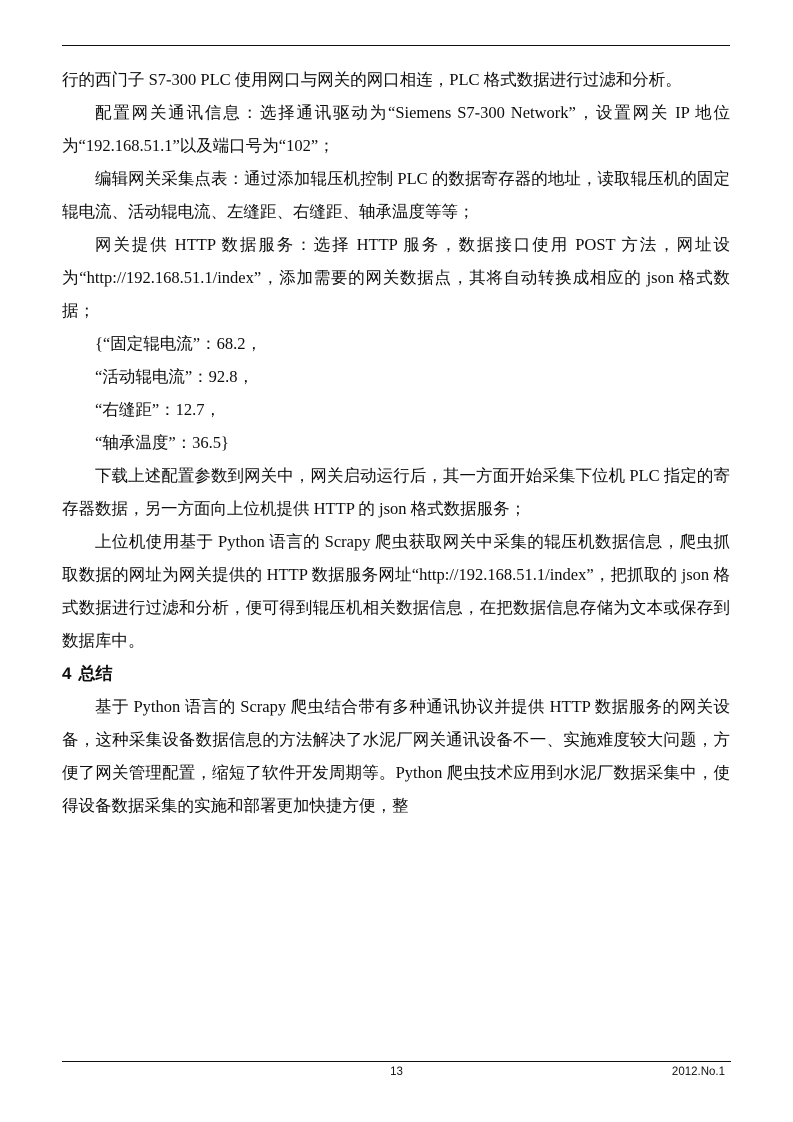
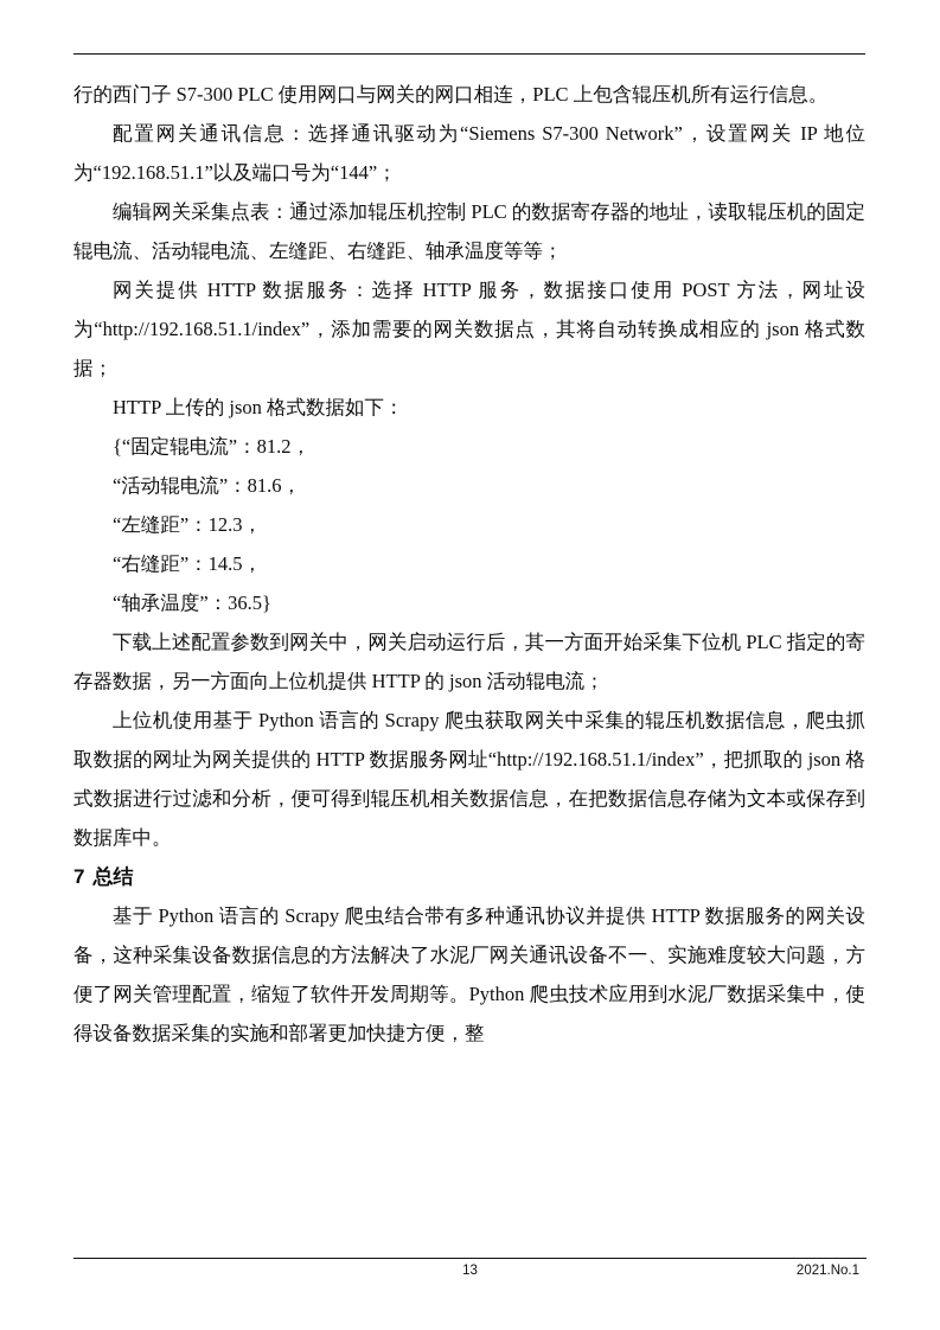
- 行的西门子 S7-300 PLC 使用网口与网关的网口相连，PLC 格式数据进行过滤和分析。
+ 行的西门子 S7-300 PLC 使用网口与网关的网口相连，PLC 上包含辊压机所有运行信息。
- 配置网关通讯信息：选择通讯驱动为“Siemens S7-300 Network”，设置网关 IP 地位为“192.168.51.1”以及端口号为“102”；
+ 配置网关通讯信息：选择通讯驱动为“Siemens S7-300 Network”，设置网关 IP 地位为“192.168.51.1”以及端口号为“144”；
  编辑网关采集点表：通过添加辊压机控制 PLC 的数据寄存器的地址，读取辊压机的固定辊电流、活动辊电流、左缝距、右缝距、轴承温度等等；
  网关提供 HTTP 数据服务：选择 HTTP 服务，数据接口使用 POST 方法，网址设为“http://192.168.51.1/index”，添加需要的网关数据点，其将自动转换成相应的 json 格式数据；
+ HTTP 上传的 json 格式数据如下：
- {“固定辊电流”：68.2，
+ {“固定辊电流”：81.2，
- “活动辊电流”：92.8，
+ “活动辊电流”：81.6，
+ “左缝距”：12.3，
- “右缝距”：12.7，
+ “右缝距”：14.5，
  “轴承温度”：36.5}
- 下载上述配置参数到网关中，网关启动运行后，其一方面开始采集下位机 PLC 指定的寄存器数据，另一方面向上位机提供 HTTP 的 json 格式数据服务；
+ 下载上述配置参数到网关中，网关启动运行后，其一方面开始采集下位机 PLC 指定的寄存器数据，另一方面向上位机提供 HTTP 的 json 活动辊电流；
  上位机使用基于 Python 语言的 Scrapy 爬虫获取网关中采集的辊压机数据信息，爬虫抓取数据的网址为网关提供的 HTTP 数据服务网址“http://192.168.51.1/index”，把抓取的 json 格式数据进行过滤和分析，便可得到辊压机相关数据信息，在把数据信息存储为文本或保存到数据库中。
- 4 总结
+ 7 总结
  基于 Python 语言的 Scrapy 爬虫结合带有多种通讯协议并提供 HTTP 数据服务的网关设备，这种采集设备数据信息的方法解决了水泥厂网关通讯设备不一、实施难度较大问题，方便了网关管理配置，缩短了软件开发周期等。Python 爬虫技术应用到水泥厂数据采集中，使得设备数据采集的实施和部署更加快捷方便，整
  13
- 2012.No.1
+ 2021.No.1
